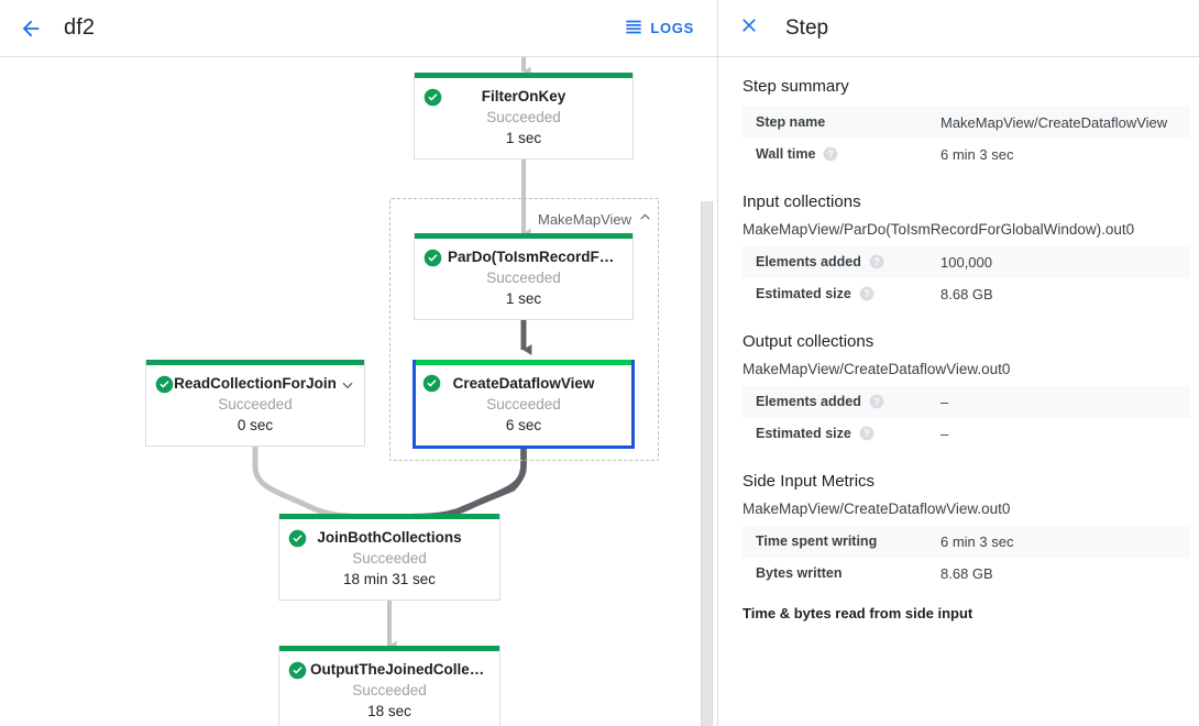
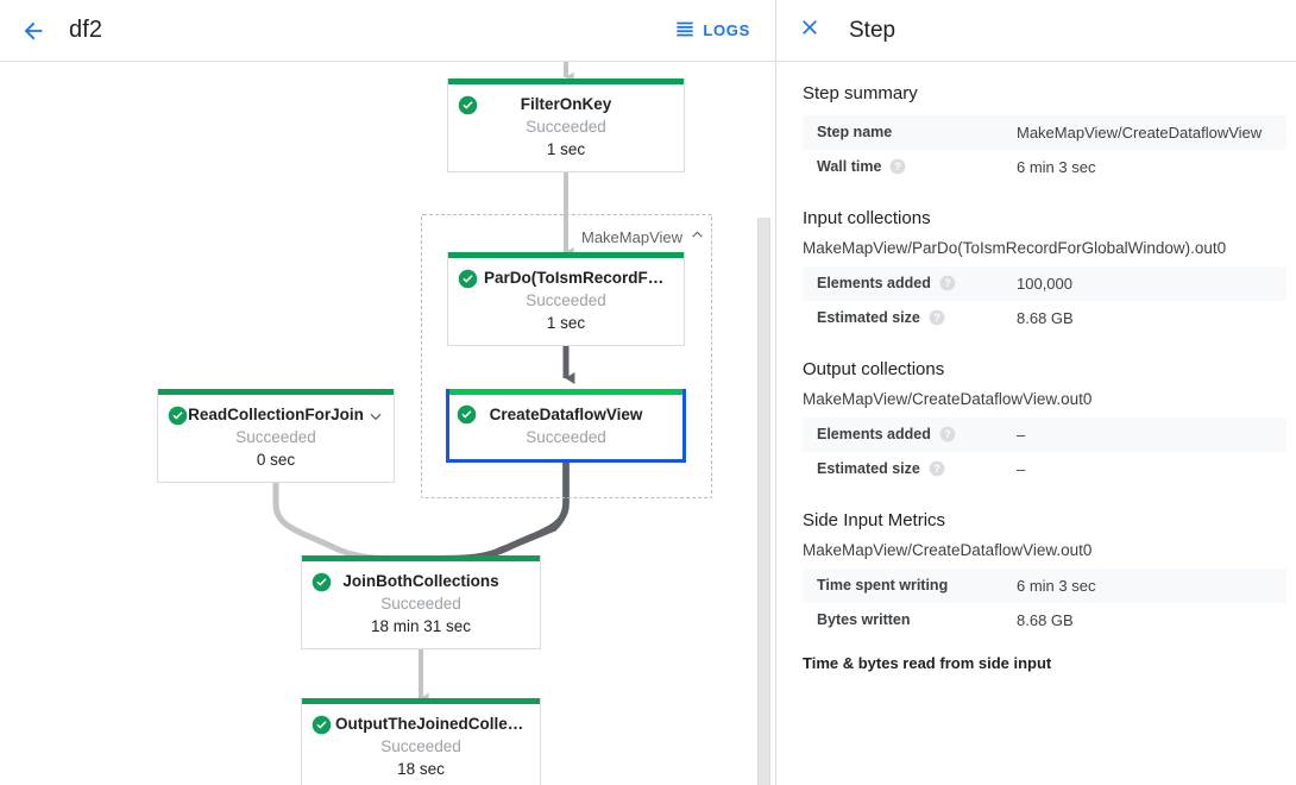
  df2
  LOGS
  MakeMapView
  FilterOnKey
  Succeeded
  1 sec
  ParDo(ToIsmRecordFor
  Succeeded
  1 sec
  CreateDataflowView
  Succeeded
- 6 sec
  ReadCollectionForJoin
  Succeeded
  0 sec
  JoinBothCollections
  Succeeded
  18 min 31 sec
  OutputTheJoinedCollec…
  Succeeded
  18 sec
  Step
  Step summary
  Step name	MakeMapView/CreateDataflowView
  Wall time ?	6 min 3 sec
  Input collections
  MakeMapView/ParDo(ToIsmRecordForGlobalWindow).out0
  Elements added ?	100,000
  Estimated size ?	8.68 GB
  Output collections
  MakeMapView/CreateDataflowView.out0
  Elements added ?	–
  Estimated size ?	–
  Side Input Metrics
  MakeMapView/CreateDataflowView.out0
  Time spent writing	6 min 3 sec
  Bytes written	8.68 GB
  Time & bytes read from side input
